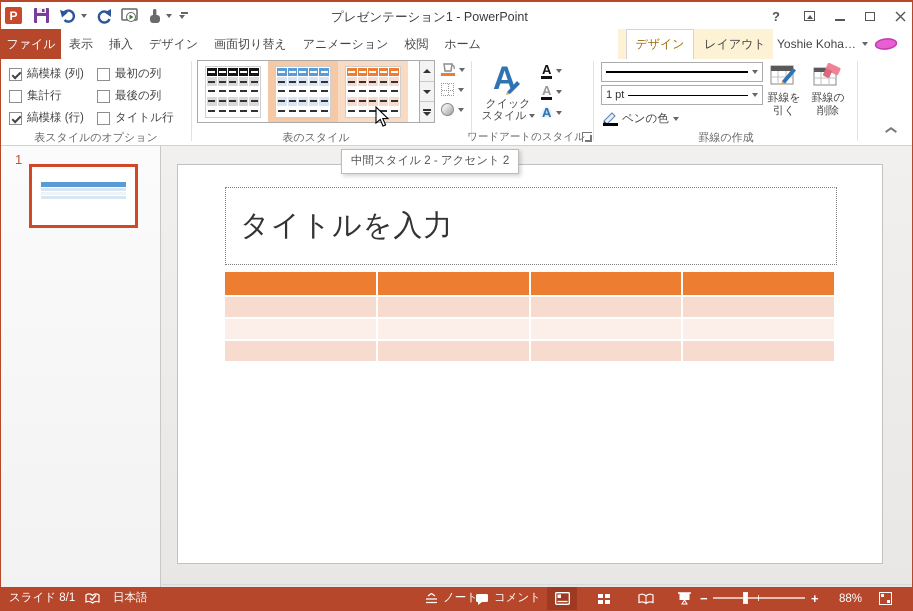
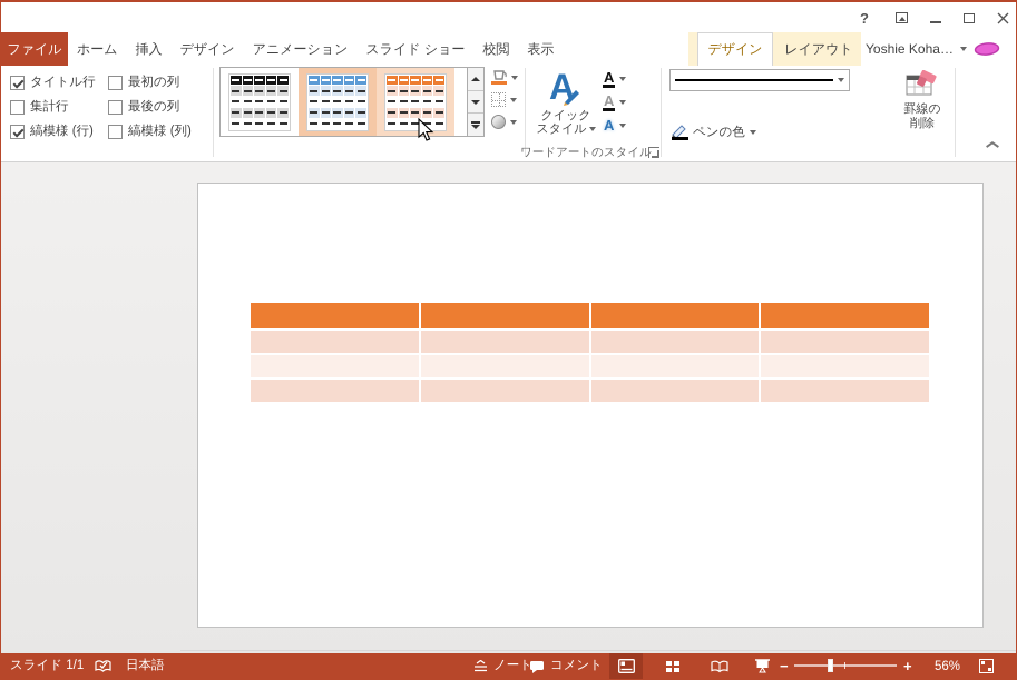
- P
- プレゼンテーション1 - PowerPoint
  ?
  ファイル
- 表示
+ ホーム
  挿入
  デザイン
- 画面切り替え
  アニメーション
+ スライド ショー
  校閲
- ホーム
+ 表示
  デザイン
  レイアウト
  Yoshie Koha…
- 縞模様 (列)
+ タイトル行
  最初の列
  集計行
  最後の列
  縞模様 (行)
- タイトル行
+ 縞模様 (列)
- 表スタイルのオプション
- 表のスタイル
  A
  クイック
  スタイル
  A
  A
  A
  ワードアートのスタイル
- 1 pt
  ペンの色
- 罫線を
- 引く
  罫線の
  削除
- 罫線の作成
- 中間スタイル 2 - アクセント 2
- 1
- タイトルを入力
- スライド 8/1
+ スライド 1/1
  日本語
  ノート
  コメント
  −
  +
- 88%
+ 56%
